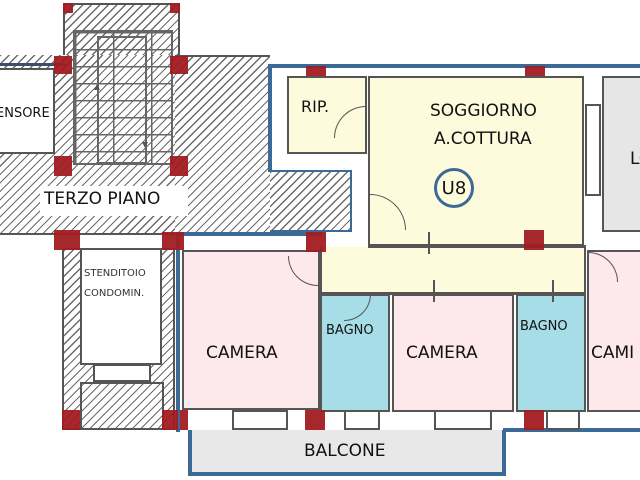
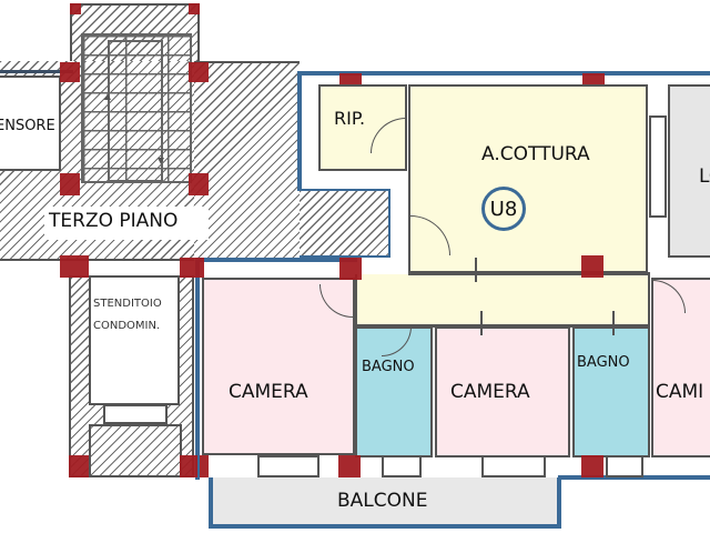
  ENSORE
  TERZO PIANO
  STENDITOIO
  CONDOMIN.
  RIP.
- SOGGIORNO
  A.COTTURA
  U8
  CAMERA
  BAGNO
  CAMERA
  BAGNO
  CAMI
  BALCONE
